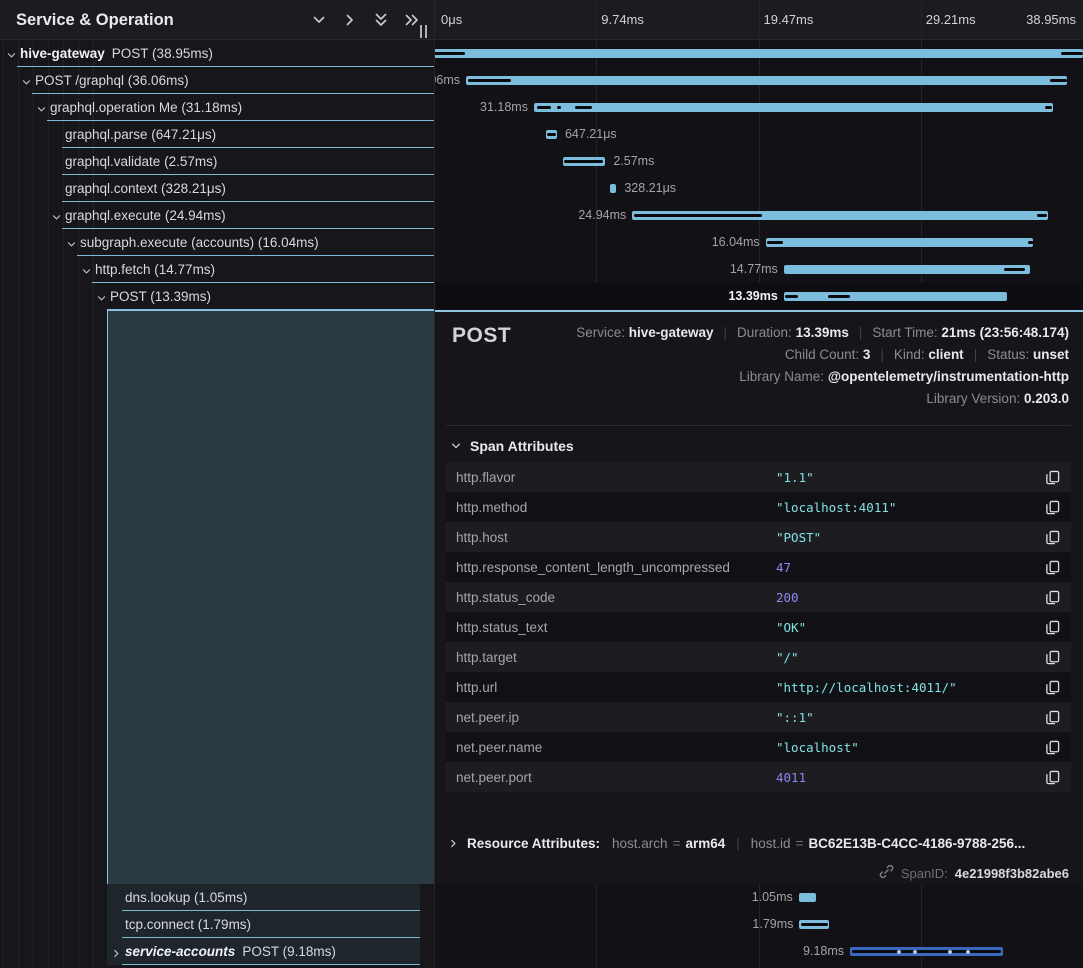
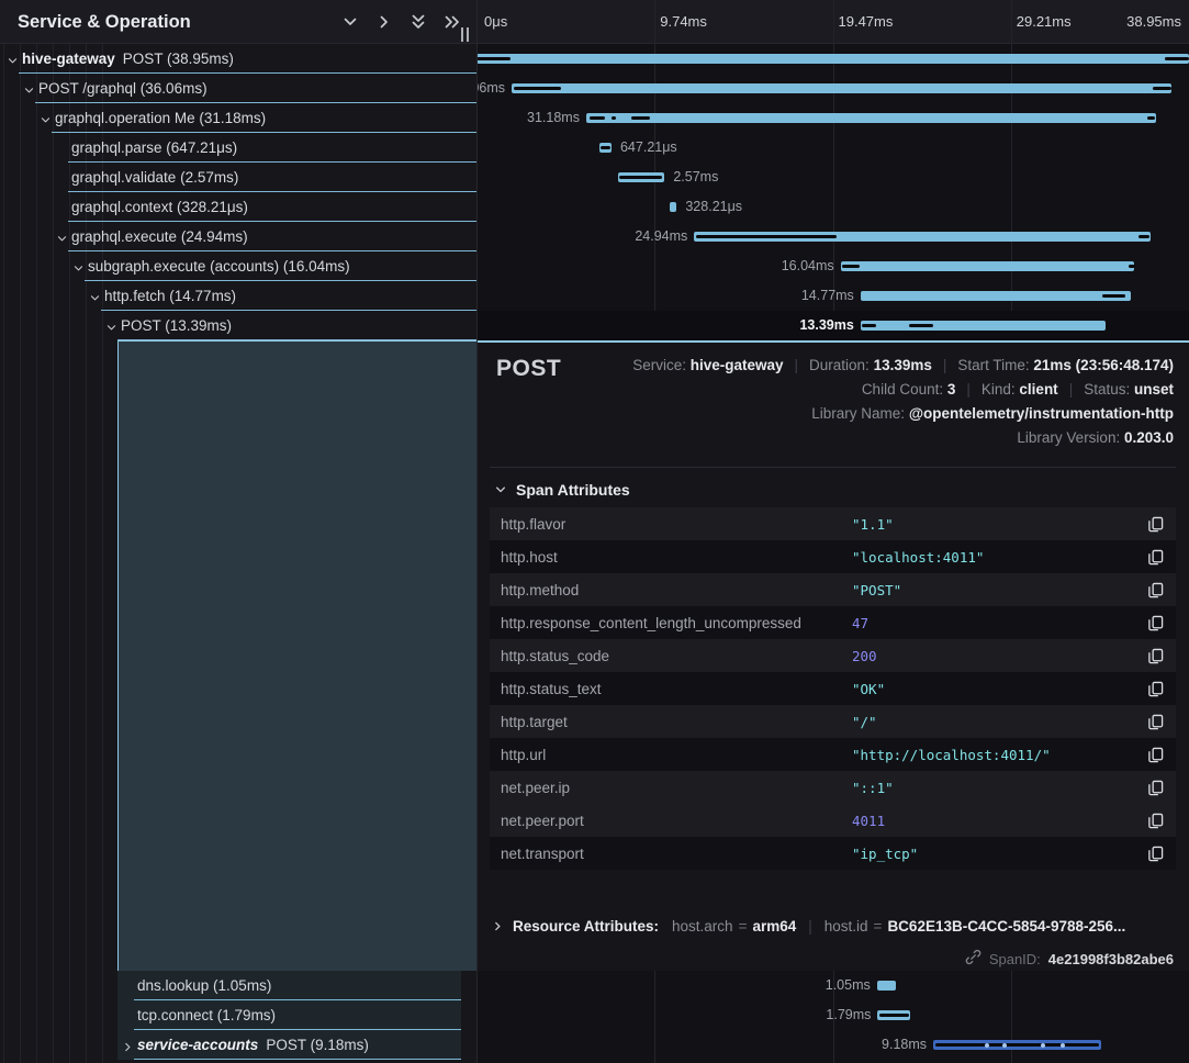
  Service & Operation
  0μs
  9.74ms
  19.47ms
  29.21ms
  38.95ms
  hive-gateway POST (38.95ms)
  POST /graphql (36.06ms)
  graphql.operation Me (31.18ms)
  31.18ms
  graphql.parse (647.21μs)
  647.21μs
  graphql.validate (2.57ms)
  2.57ms
  graphql.context (328.21μs)
  328.21μs
  graphql.execute (24.94ms)
  24.94ms
  subgraph.execute (accounts) (16.04ms)
  16.04ms
  http.fetch (14.77ms)
  14.77ms
  POST (13.39ms)
  13.39ms
  dns.lookup (1.05ms)
  1.05ms
  tcp.connect (1.79ms)
  1.79ms
  service-accounts POST (9.18ms)
  9.18ms
  POST
  Service: hive-gateway | Duration: 13.39ms | Start Time: 21ms (23:56:48.174)
  Child Count: 3 | Kind: client | Status: unset
  Library Name: @opentelemetry/instrumentation-http
  Library Version: 0.203.0
  Span Attributes
  http.flavor
  "1.1"
- http.method
+ http.host
  "localhost:4011"
- http.host
+ http.method
  "POST"
  http.response_content_length_uncompressed
  47
  http.status_code
  200
  http.status_text
  "OK"
  http.target
  "/"
  http.url
  "http://localhost:4011/"
  net.peer.ip
  "::1"
- net.peer.name
- "localhost"
  net.peer.port
  4011
+ net.transport
+ "ip_tcp"
  Resource Attributes:
  host.arch
  =
  arm64
  |
  host.id
  =
- BC62E13B-C4CC-4186-9788-256...
+ BC62E13B-C4CC-5854-9788-256...
  SpanID:
  4e21998f3b82abe6
